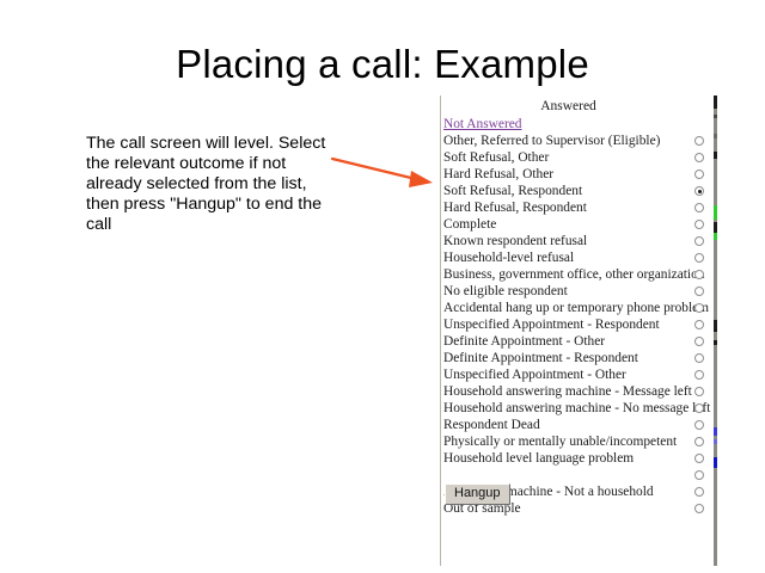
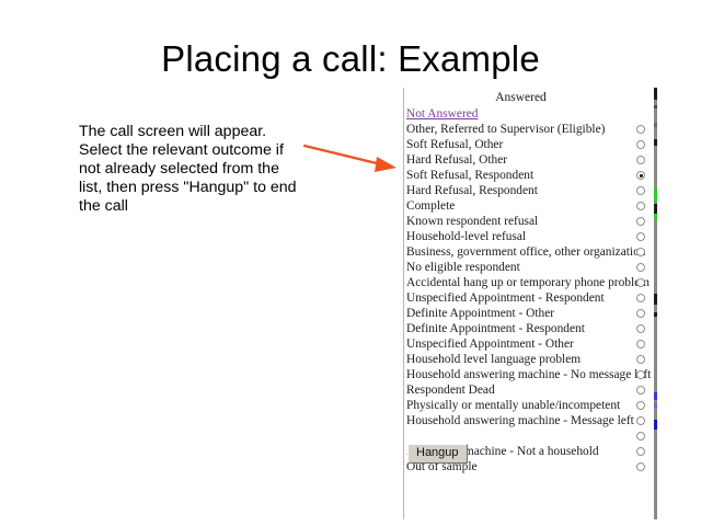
  Placing a call: Example
- The call screen will level. Select the relevant outcome if not already selected from the list, then press "Hangup" to end the call
+ The call screen will appear. Select the relevant outcome if not already selected from the list, then press "Hangup" to end the call
  Answered
  Not Answered
  Other, Referred to Supervisor (Eligible)
  Soft Refusal, Other
  Hard Refusal, Other
  Soft Refusal, Respondent
  Hard Refusal, Respondent
  Complete
  Known respondent refusal
  Household-level refusal
  Business, government office, other organizati
  No eligible respondent
  Accidental hang up or temporary phone probl
  Unspecified Appointment - Respondent
  Definite Appointment - Other
  Definite Appointment - Respondent
  Unspecified Appointment - Other
- Household answering machine - Message left
+ Household level language problem
  Household answering machine - No messageft
  Respondent Dead
  Physically or mentally unable/incompetent
- Household level language problem
+ Household answering machine - Message left
  machine - Not a household
  Out of sample
  Hangup
